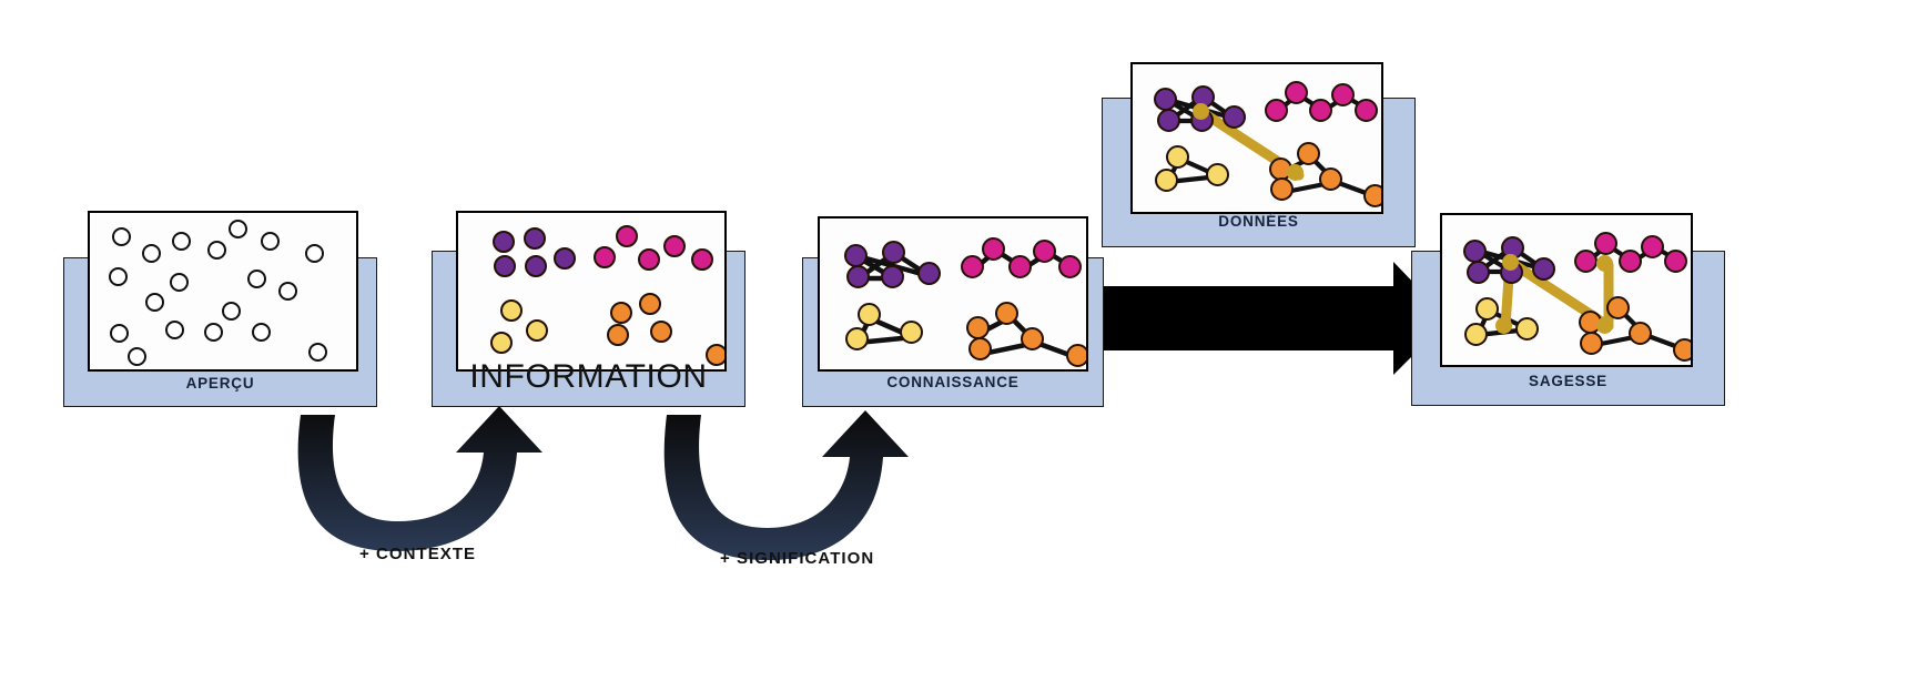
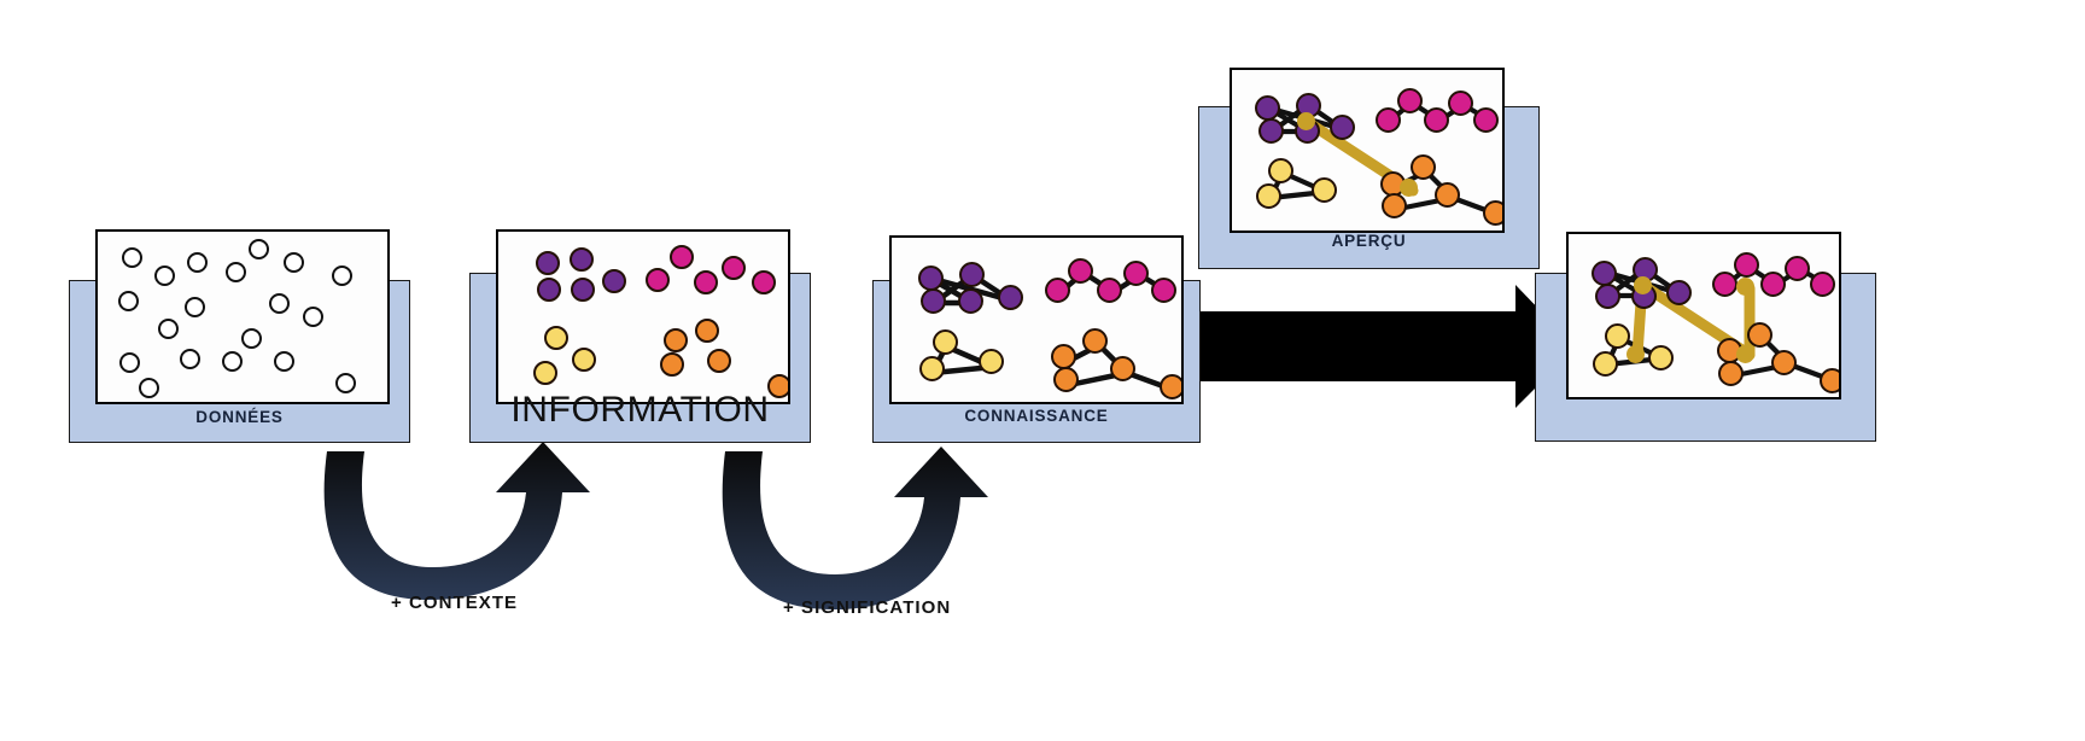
- APERÇU
+ DONNÉES
  INFORMATION
  CONNAISSANCE
- DONNÉES
+ APERÇU
- SAGESSE
  + CONTEXTE
  + SIGNIFICATION
